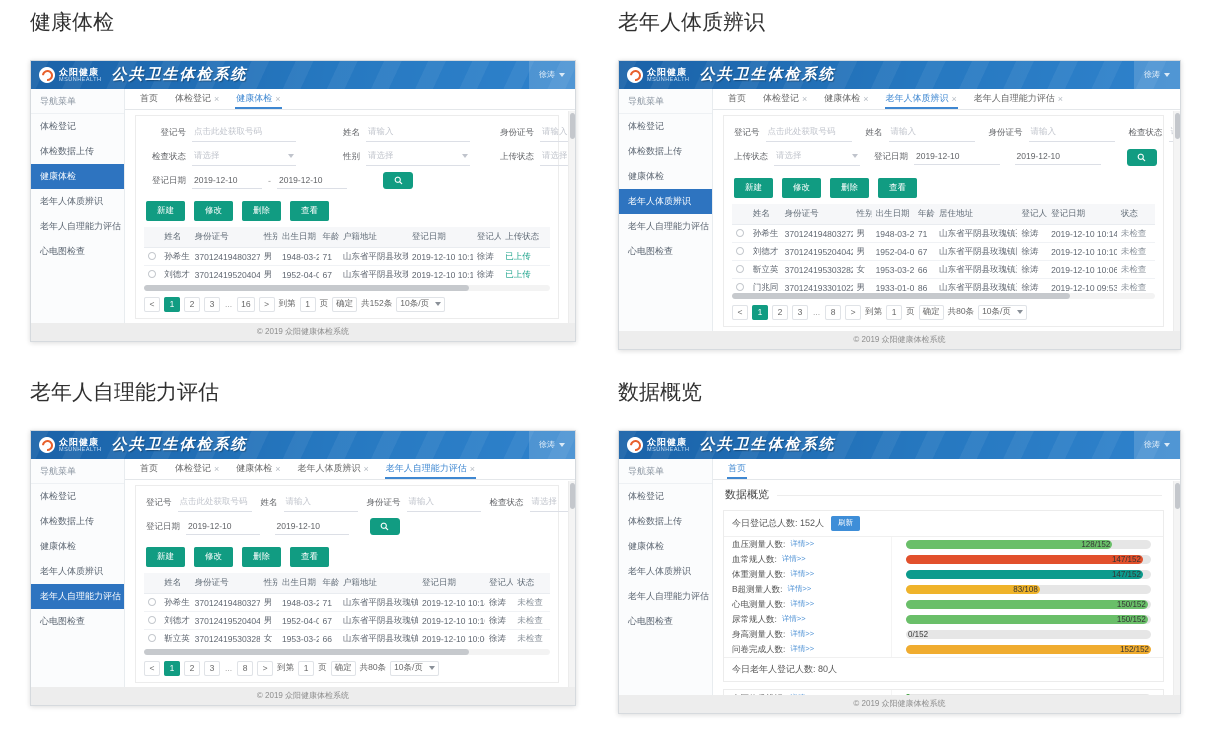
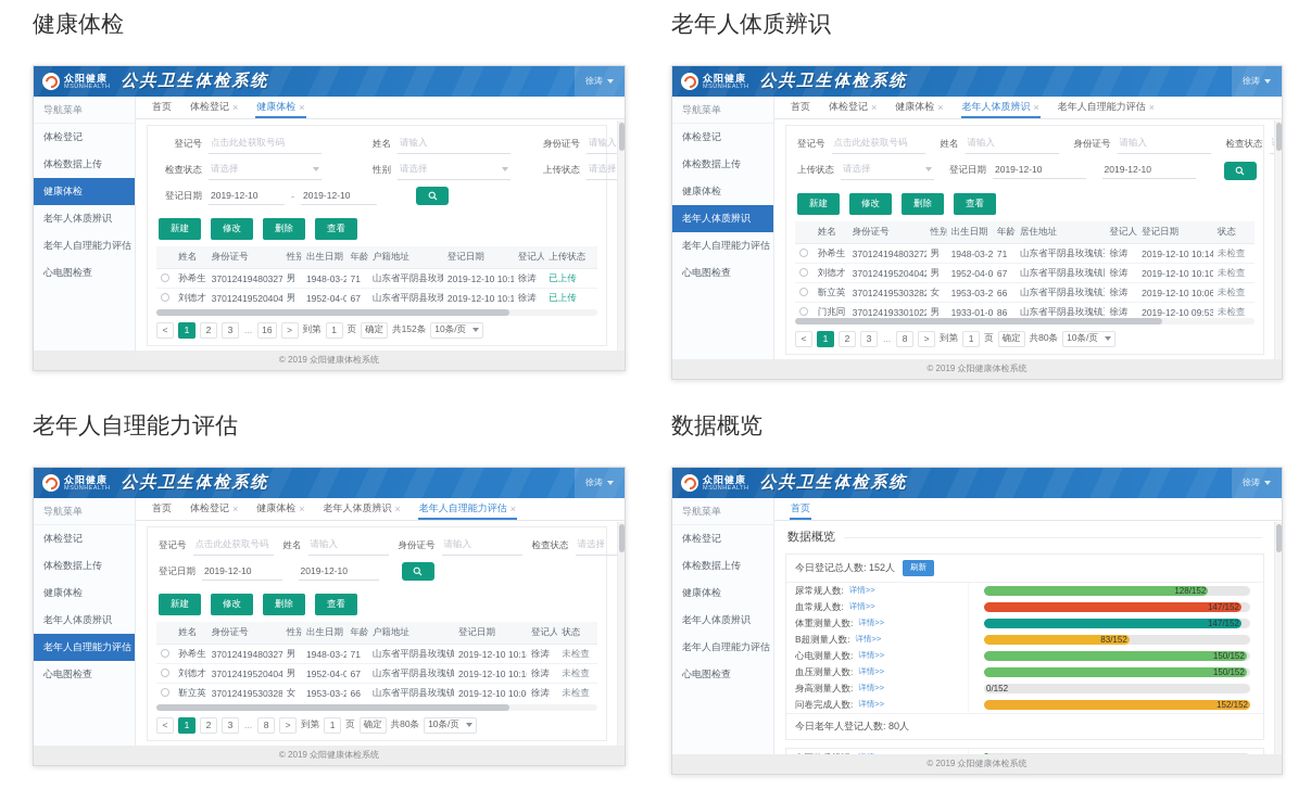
  健康体检
  众阳健康
  公共卫生体检系统
  徐涛
  导航菜单
  体检登记
  体检数据上传
  健康体检
  老年人体质辨识
  老年人自理能力评估
  心电图检查
  首页
  体检登记
  ×
  健康体检
  ×
  登记号
  点击此处获取号码
  姓名
  请输入
  身份证号
  请输入
  检查状态
  请选择
  性别
  请选择
  上传状态
  请选择
  登记日期
  2019-12-10
  -
  2019-12-10
  新建
  修改
  删除
  查看
  	姓名	身份证号	性别	出生日期	年龄	户籍地址	登记日期	登记人	上传状态
  	孙希生	37012419480327	男	1948-03-2	71	山东省平阴县玫瑰	2019-12-10 10:1	徐涛	已上传
  	刘德才	37012419520404	男	1952-04-0	67	山东省平阴县玫瑰	2019-12-10 10:1	徐涛	已上传
  <
  1
  2
  3
  ...
  16
  >
  到第
  1
  页
  确定
  共152条
  10条/页
  © 2019 众阳健康体检系统
  老年人体质辨识
  众阳健康
  公共卫生体检系统
  徐涛
  导航菜单
  体检登记
  体检数据上传
  健康体检
  老年人体质辨识
  老年人自理能力评估
  心电图检查
  首页
  体检登记
  ×
  健康体检
  ×
  老年人体质辨识
  ×
  老年人自理能力评估
  ×
  登记号
  点击此处获取号码
  姓名
  请输入
  身份证号
  请输入
  检查状态
  上传状态
  请选择
  登记日期
  2019-12-10
  2019-12-10
  新建
  修改
  删除
  查看
  	姓名	身份证号	性别	出生日期	年龄	居住地址	登记人	登记日期	状态
  	孙希生	37012419480327	男	1948-03-2	71	山东省平阴县玫瑰镇	徐涛	2019-12-10 10:14	未检查
  	刘德才	37012419520404	男	1952-04-0	67	山东省平阴县玫瑰镇	徐涛	2019-12-10 10:10	未检查
  	靳立英	37012419530328	女	1953-03-2	66	山东省平阴县玫瑰镇	徐涛	2019-12-10 10:06	未检查
  	门兆同	37012419330102	男	1933-01-0	86	山东省平阴县玫瑰镇	徐涛	2019-12-10 09:53	未检查
  <
  1
  2
  3
  ...
  8
  >
  到第
  1
  页
  确定
  共80条
  10条/页
  © 2019 众阳健康体检系统
  老年人自理能力评估
  众阳健康
  公共卫生体检系统
  徐涛
  导航菜单
  体检登记
  体检数据上传
  健康体检
  老年人体质辨识
  老年人自理能力评估
  心电图检查
  首页
  体检登记
  ×
  健康体检
  ×
  老年人体质辨识
  ×
  老年人自理能力评估
  ×
  登记号
  点击此处获取号码
  姓名
  请输入
  身份证号
  请输入
  检查状态
  请选择
  登记日期
  2019-12-10
  2019-12-10
  新建
  修改
  删除
  查看
  	姓名	身份证号	性别	出生日期	年龄	户籍地址	登记日期	登记人	状态
  	孙希生	37012419480327	男	1948-03-2	71	山东省平阴县玫瑰镇	2019-12-10 10:1	徐涛	未检查
  	刘德才	37012419520404	男	1952-04-0	67	山东省平阴县玫瑰镇	2019-12-10 10:1	徐涛	未检查
  	靳立英	37012419530328	女	1953-03-2	66	山东省平阴县玫瑰镇	2019-12-10 10:0	徐涛	未检查
  <
  1
  2
  3
  ...
  8
  >
  到第
  1
  页
  确定
  共80条
  10条/页
  © 2019 众阳健康体检系统
  数据概览
  众阳健康
  公共卫生体检系统
  徐涛
  导航菜单
  体检登记
  体检数据上传
  健康体检
  老年人体质辨识
  老年人自理能力评估
  心电图检查
  首页
  数据概览
  今日登记总人数: 152人
  刷新
- 血压测量人数:
+ 尿常规人数:
  详情>>
  128/152
  血常规人数:
  详情>>
  147/152
  体重测量人数:
  详情>>
  147/152
  B超测量人数:
  详情>>
- 83/108
+ 83/152
  心电测量人数:
  详情>>
  150/152
- 尿常规人数:
+ 血压测量人数:
  详情>>
  150/152
  身高测量人数:
  详情>>
  0/152
  问卷完成人数:
  详情>>
  152/152
  今日老年人登记人数: 80人
  © 2019 众阳健康体检系统
